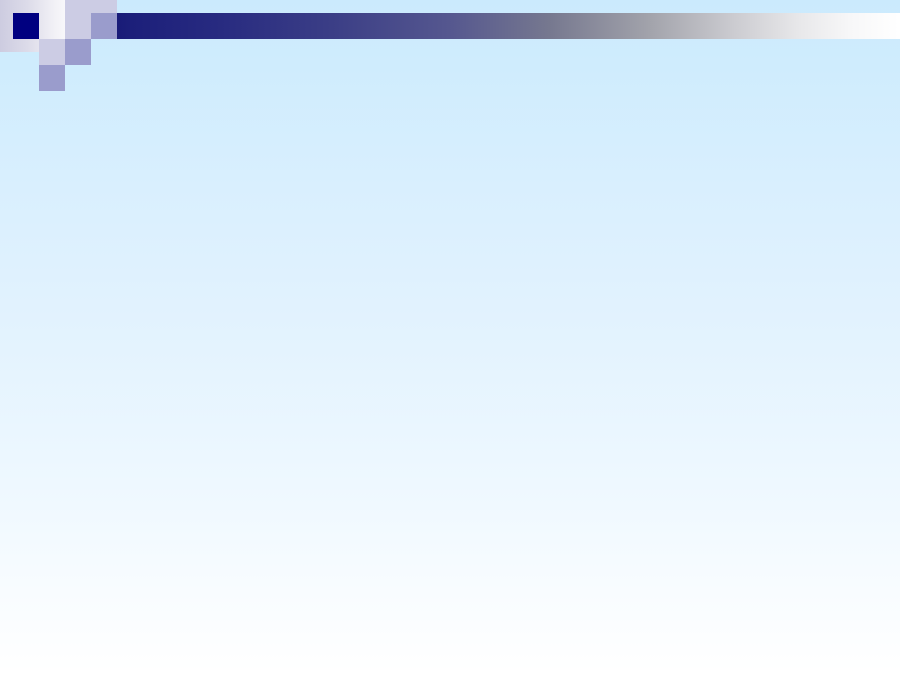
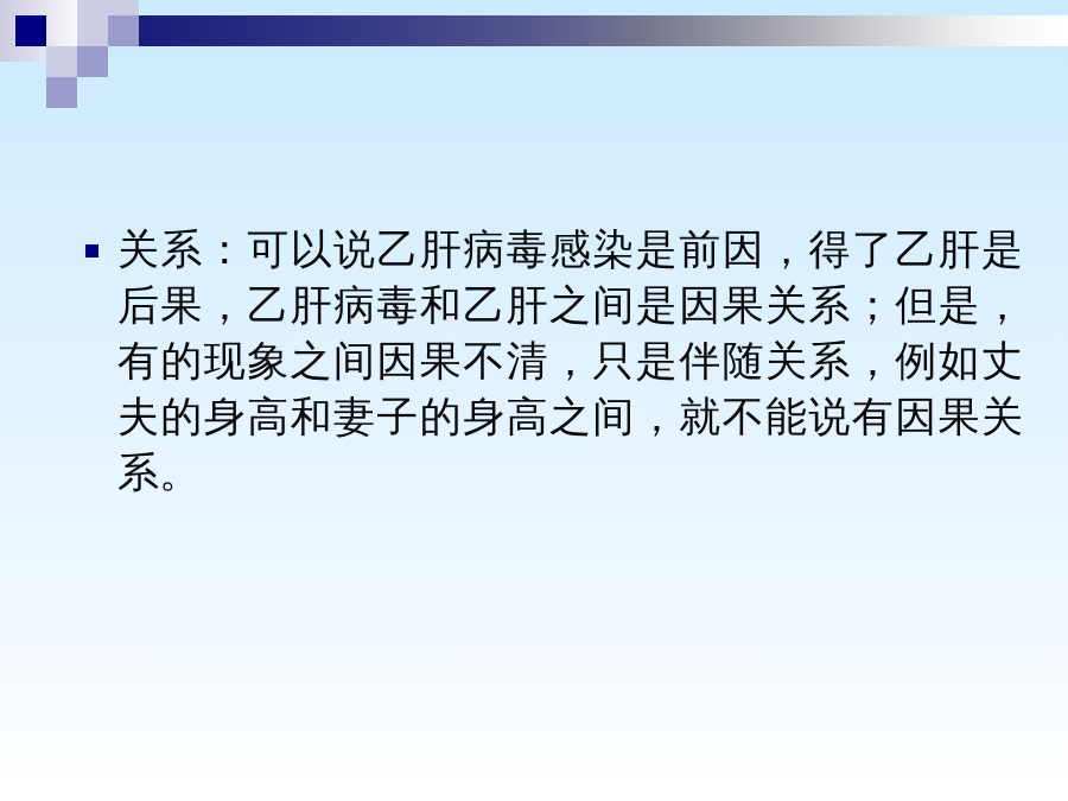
+ 关系：可以说乙肝病毒感染是前因，得了乙肝是后果，乙肝病毒和乙肝之间是因果关系；但是，有的现象之间因果不清，只是伴随关系，例如丈夫的身高和妻子的身高之间，就不能说有因果关系。
